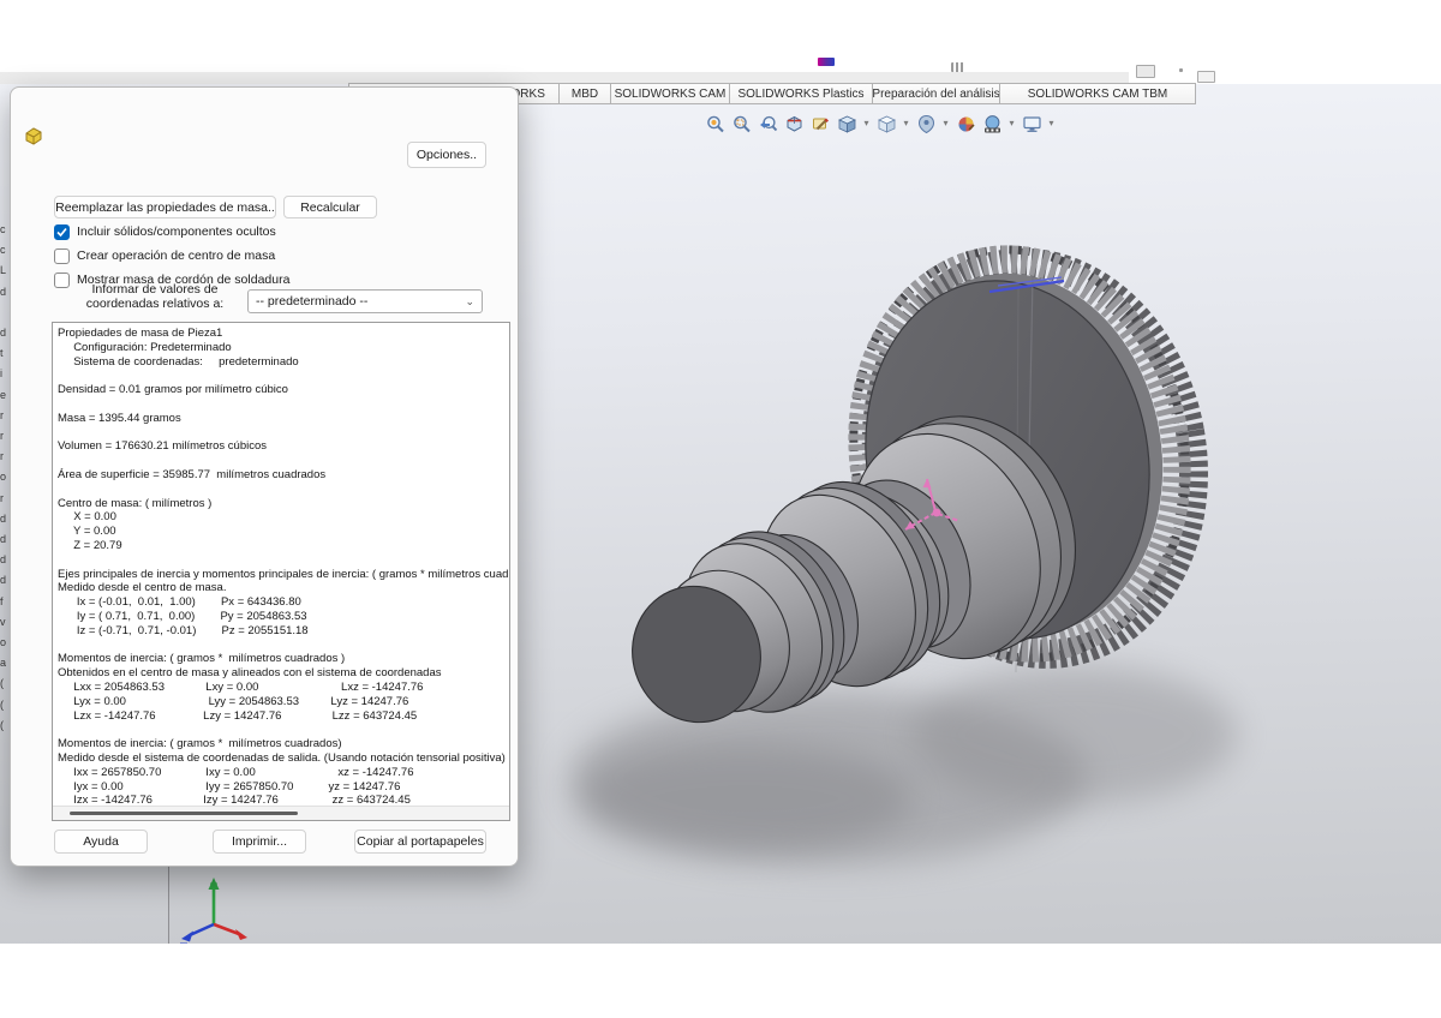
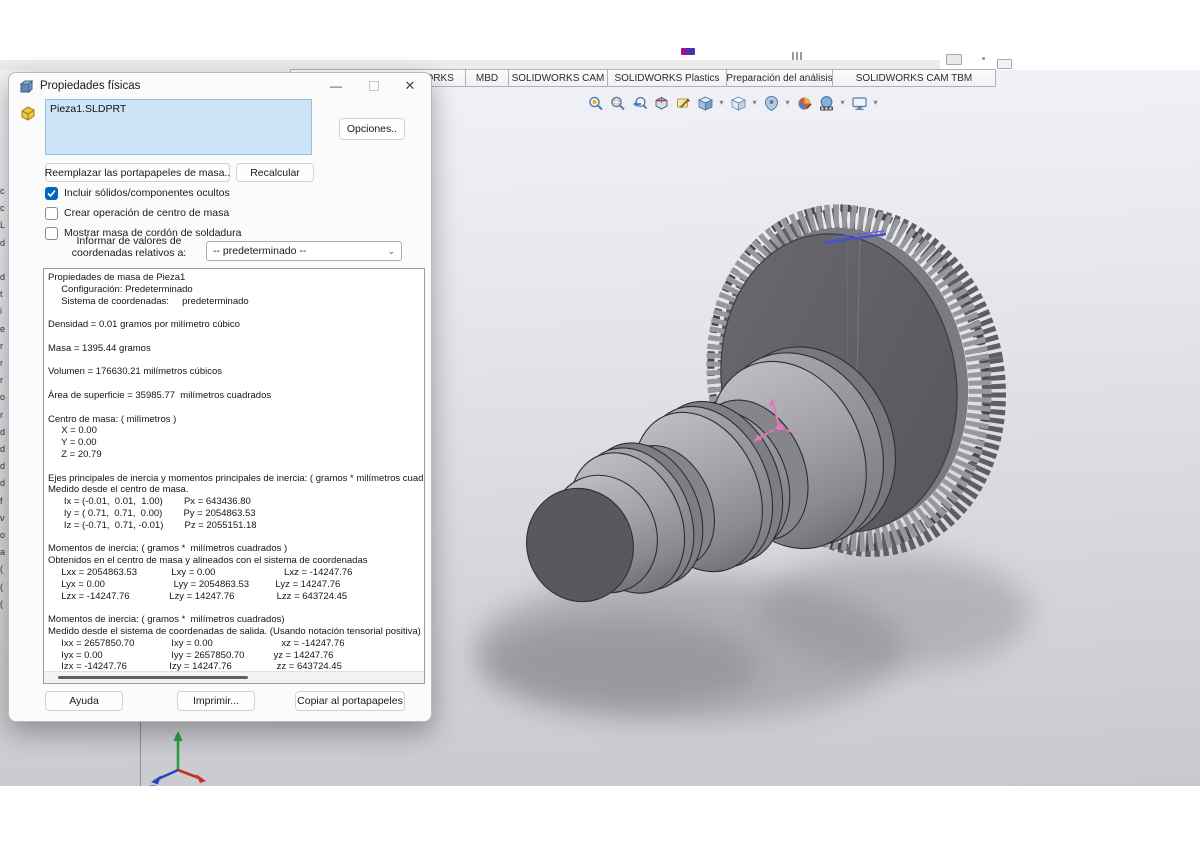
  MBD
  SOLIDWORKS CAM
  SOLIDWORKS Plastics
  Preparación del análisis
  SOLIDWORKS CAM TBM
  ▾
  ▾
  ▾
  ▾
  ▾
  c
  c
  L
  d
  d
  t
  i
  e
  r
  r
  r
  o
  r
  d
  d
  d
  d
  f
  v
  o
  a
  (
  (
  (
+ Propiedades físicas
+ —
+ ✕
+ Pieza1.SLDPRT
  Opciones..
- Reemplazar las propiedades de masa..
+ Reemplazar las portapapeles de masa..
  Recalcular
  Incluir sólidos/componentes ocultos
  Crear operación de centro de masa
  Mostrar masa de cordón de soldadura
  Informar de valores de
  coordenadas relativos a:
  -- predeterminado --
  ⌄
  Propiedades de masa de Pieza1
  Configuración: Predeterminado
  Sistema de coordenadas: predeterminado
  Densidad = 0.01 gramos por milímetro cúbico
  Masa = 1395.44 gramos
  Volumen = 176630.21 milímetros cúbicos
  Área de superficie = 35985.77 milímetros cuadrados
  Centro de masa: ( milímetros )
  X = 0.00
  Y = 0.00
  Z = 20.79
  Ejes principales de inercia y momentos principales de inercia: ( gramos * milímetros cuad
  Medido desde el centro de masa.
  Ix = (-0.01, 0.01, 1.00) Px = 643436.80
  Iy = ( 0.71, 0.71, 0.00) Py = 2054863.53
  Iz = (-0.71, 0.71, -0.01) Pz = 2055151.18
  Momentos de inercia: ( gramos * milímetros cuadrados )
  Obtenidos en el centro de masa y alineados con el sistema de coordenadas
  Lxx = 2054863.53 Lxy = 0.00 Lxz = -14247.76
  Lyx = 0.00 Lyy = 2054863.53 Lyz = 14247.76
  Lzx = -14247.76 Lzy = 14247.76 Lzz = 643724.45
  Momentos de inercia: ( gramos * milímetros cuadrados)
  Medido desde el sistema de coordenadas de salida. (Usando notación tensorial positiva)
  Ixx = 2657850.70 Ixy = 0.00 xz = -14247.76
  Iyx = 0.00 Iyy = 2657850.70 yz = 14247.76
  Izx = -14247.76 Izy = 14247.76 zz = 643724.45
  Ayuda
  Imprimir...
  Copiar al portapapeles
